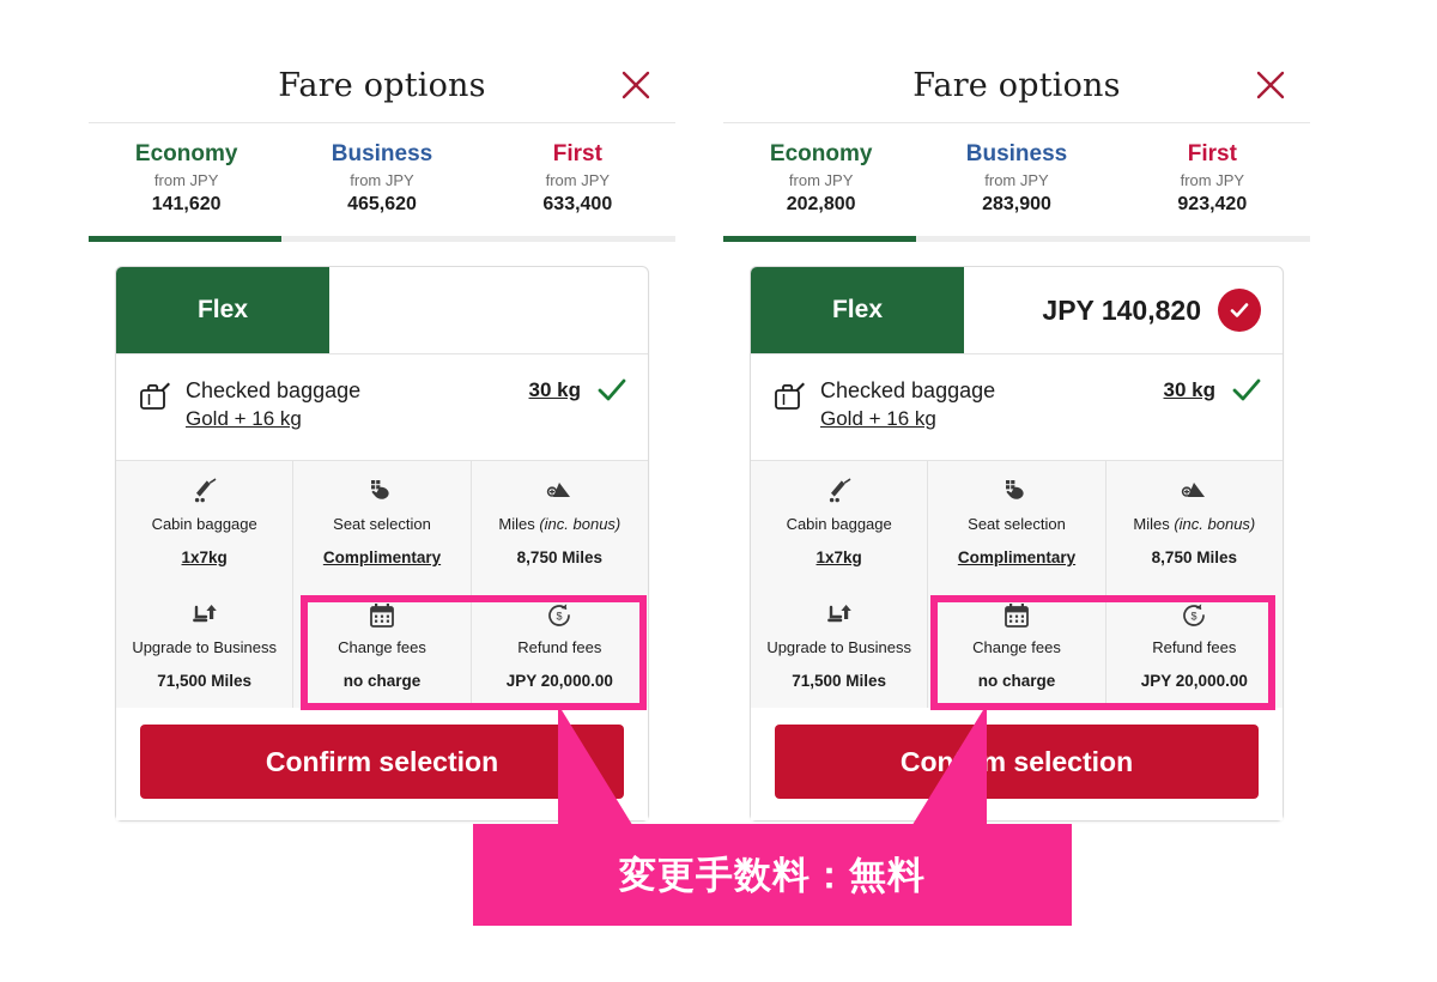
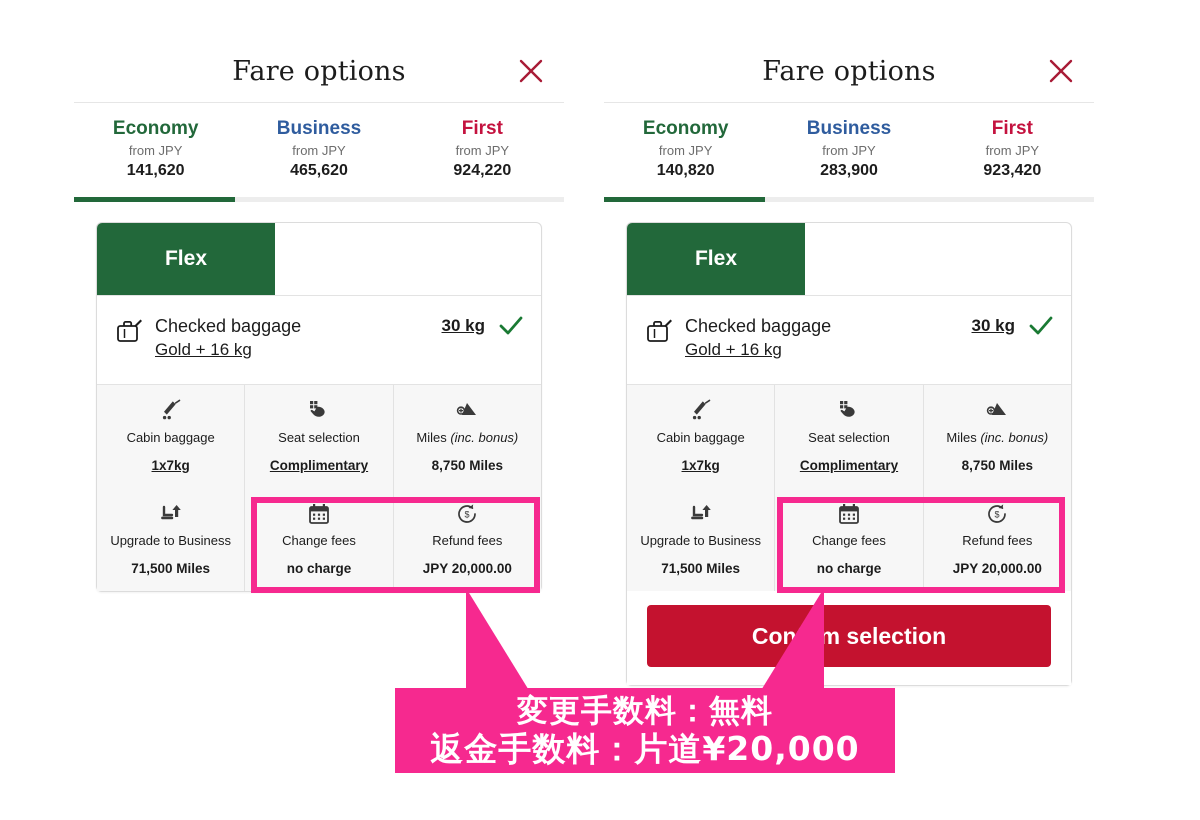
  Fare options
  Economy
  from JPY
  141,620
  Business
  from JPY
  465,620
  First
  from JPY
- 633,400
+ 924,220
  Flex
  Checked baggage
  Gold + 16 kg
  30 kg
  Cabin baggage
  1x7kg
  Seat selection
  Complimentary
  Miles (inc. bonus)
  8,750 Miles
  Upgrade to Business
  71,500 Miles
  Change fees
  no charge
  $
  Refund fees
  JPY 20,000.00
- Confirm selection
  Fare options
  Economy
  from JPY
- 202,800
+ 140,820
  Business
  from JPY
  283,900
  First
  from JPY
  923,420
  Flex
- JPY 140,820
  Checked baggage
  Gold + 16 kg
  30 kg
  Cabin baggage
  1x7kg
  Seat selection
  Complimentary
  Miles (inc. bonus)
  8,750 Miles
  Upgrade to Business
  71,500 Miles
  Change fees
  no charge
  $
  Refund fees
  JPY 20,000.00
  Conm selection
  変更手数料：無料
+ 返金手数料：片道¥20,000
